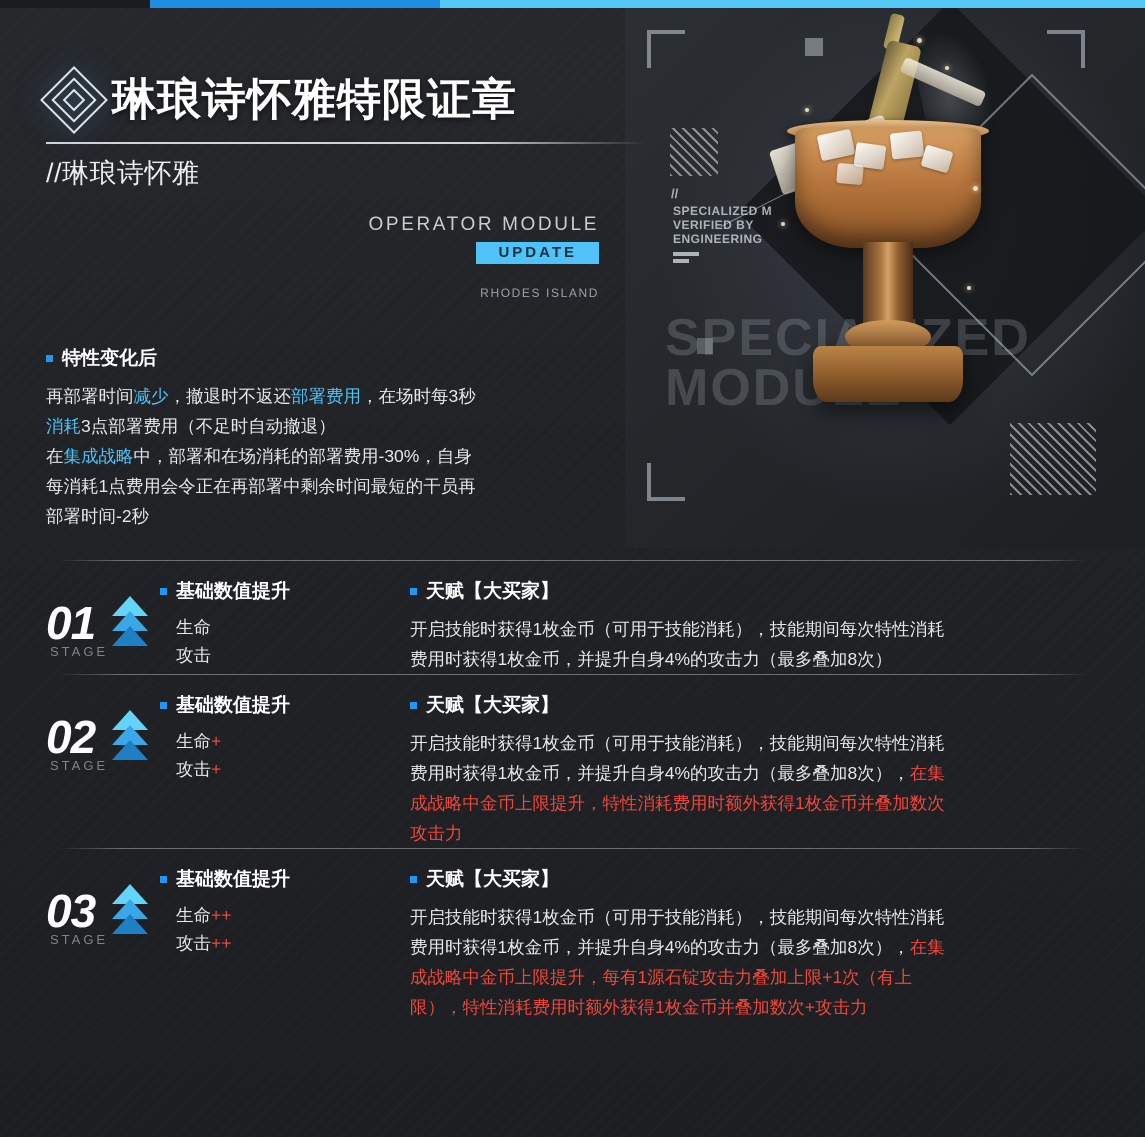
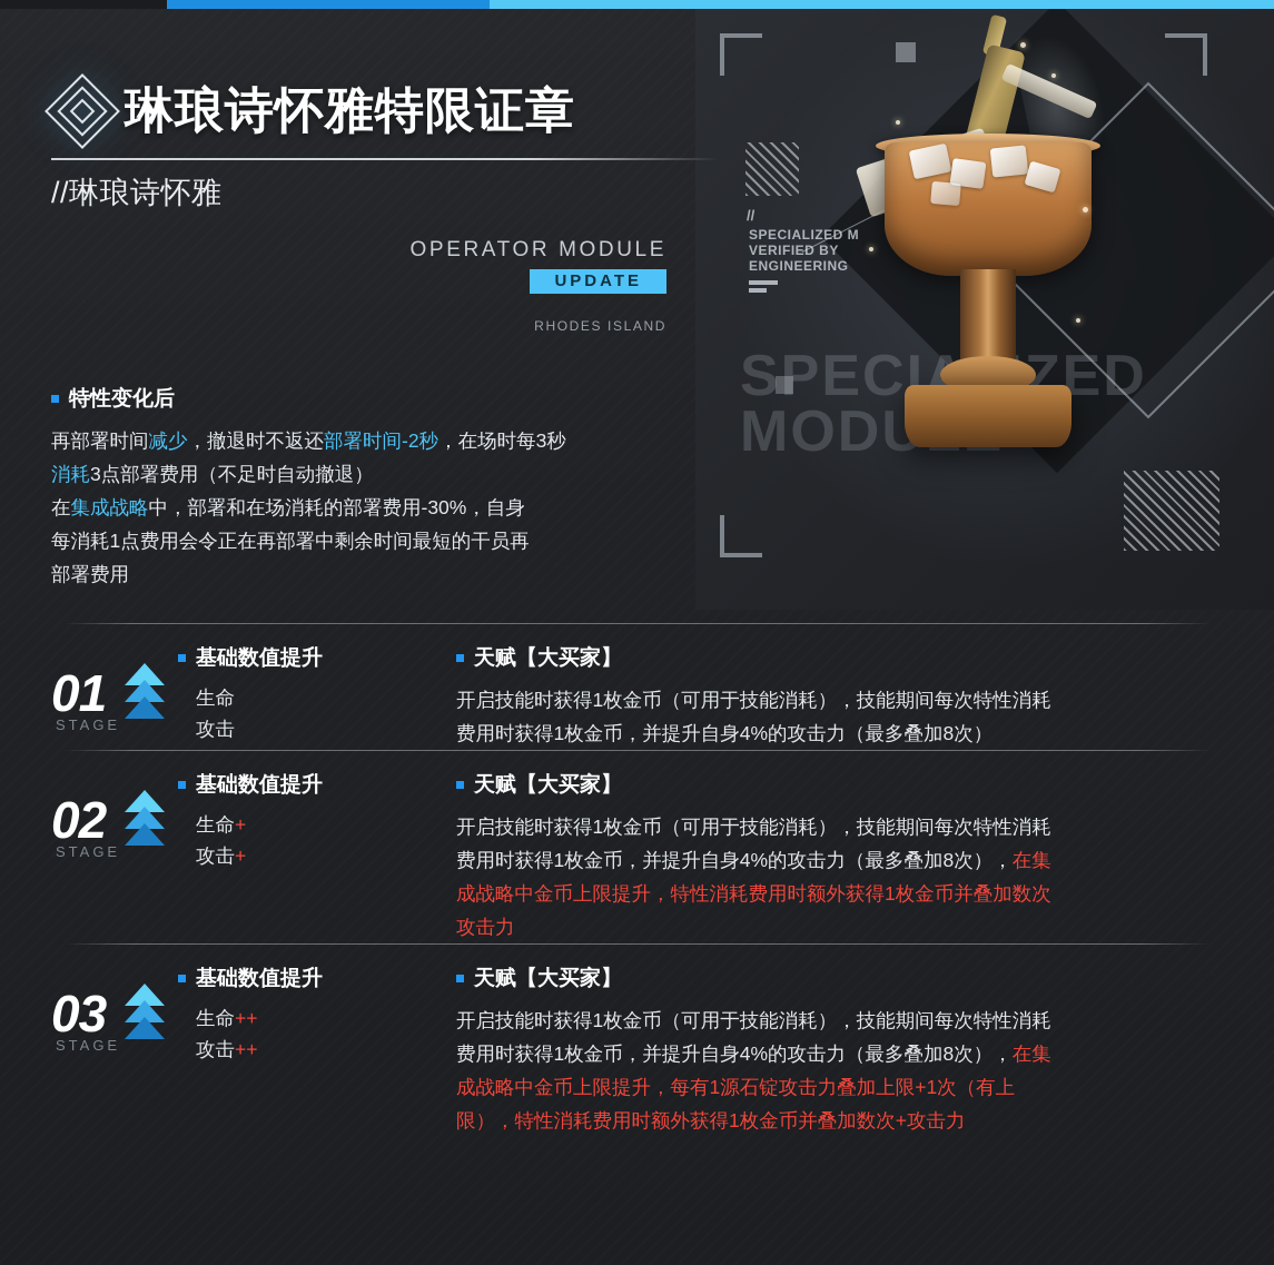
  //
  SPECIALIZED M
  VERIFIED BY
  ENGINEERING
  SPECIZED MODU
  琳琅诗怀雅特限证章
  //琳琅诗怀雅
  OPERATOR MODULE
  UPDATE
  RHODES ISLAND
  特性变化后
- 再部署时间减少，撤退时不返还部署费用，在场时每3秒
+ 再部署时间减少，撤退时不返还部署时间-2秒，在场时每3秒
  消耗3点部署费用（不足时自动撤退）
  在集成战略中，部署和在场消耗的部署费用-30%，自身
  每消耗1点费用会令正在再部署中剩余时间最短的干员再
- 部署时间-2秒
+ 部署费用
  01
  STAGE
  基础数值提升
  生命
  攻击
  天赋【大买家】
  开启技能时获得1枚金币（可用于技能消耗），技能期间每次特性消耗
  费用时获得1枚金币，并提升自身4%的攻击力（最多叠加8次）
  02
  STAGE
  基础数值提升
  生命+
  攻击+
  天赋【大买家】
  开启技能时获得1枚金币（可用于技能消耗），技能期间每次特性消耗
  费用时获得1枚金币，并提升自身4%的攻击力（最多叠加8次），在集
  成战略中金币上限提升，特性消耗费用时额外获得1枚金币并叠加数次
  攻击力
  03
  STAGE
  基础数值提升
  生命++
  攻击++
  天赋【大买家】
  开启技能时获得1枚金币（可用于技能消耗），技能期间每次特性消耗
  费用时获得1枚金币，并提升自身4%的攻击力（最多叠加8次），在集
  成战略中金币上限提升，每有1源石锭攻击力叠加上限+1次（有上
  限），特性消耗费用时额外获得1枚金币并叠加数次+攻击力
